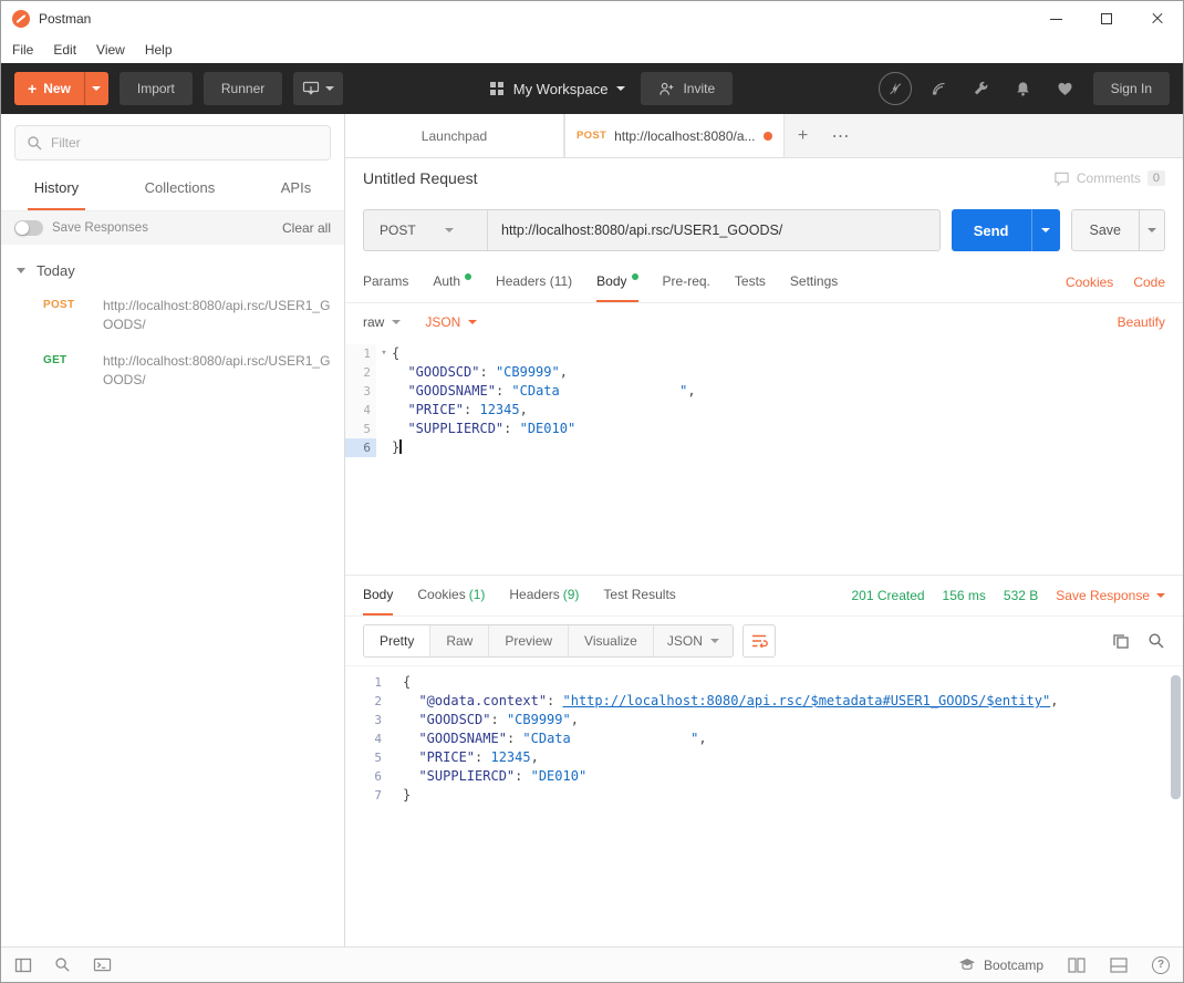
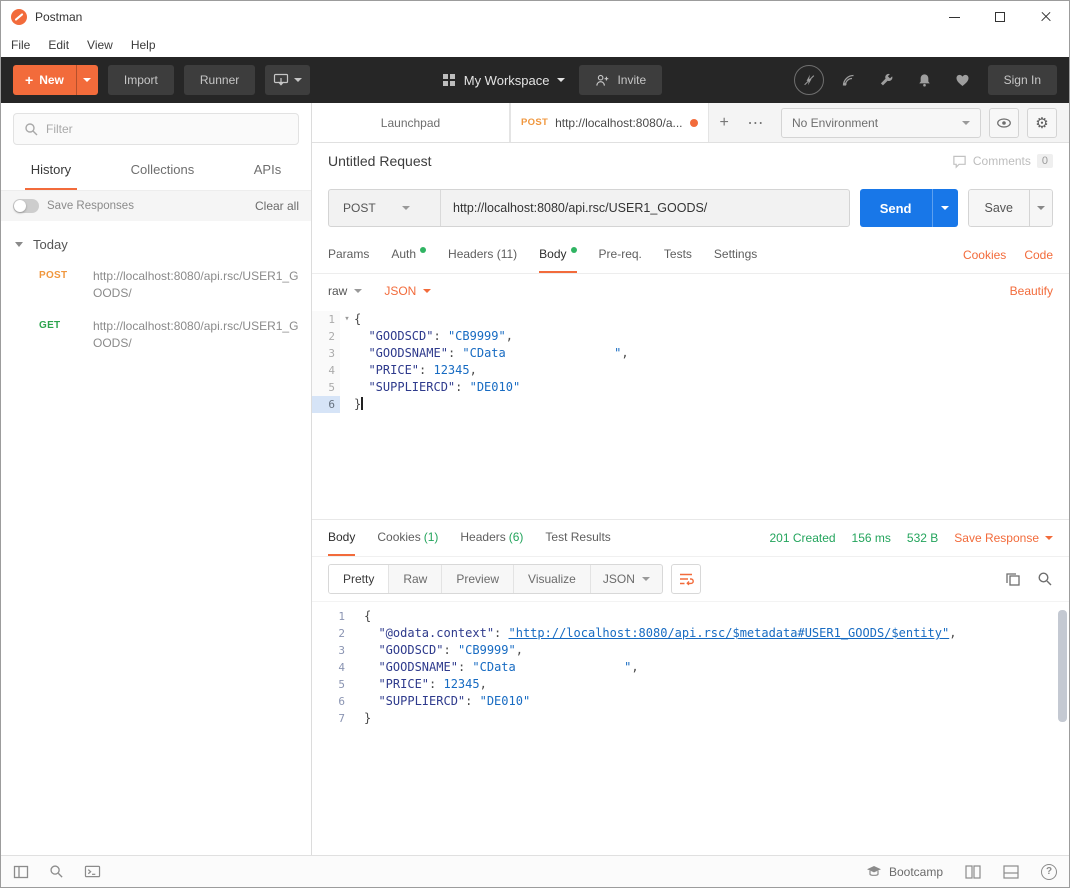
  Postman
  File
  Edit
  View
  Help
  +
  New
  Import
  Runner
  My Workspace
  Invite
  Sign In
  Filter
  History
  Collections
  APIs
  Save Responses
  Clear all
  Today
  POST
  http://localhost:8080/api.rsc/USER1_GOODS/
  GET
  http://localhost:8080/api.rsc/USER1_GOODS/
  Launchpad
  POST
  http://localhost:8080/a...
  +
  ⋯
+ No Environment
+ ⚙
  Untitled Request
  Comments
  0
  POST
  http://localhost:8080/api.rsc/USER1_GOODS/
  Send
  Save
  Params
  Auth
  Headers (11)
  Body
  Pre-req.
  Tests
  Settings
  Cookies
  Code
  raw
  JSON
  Beautify
  1
  ▾
  {
  2
  "GOODSCD": "CB9999",
  3
  "GOODSNAME": "CData ",
  4
  "PRICE": 12345,
  5
  "SUPPLIERCD": "DE010"
  6
  }
  Body
  Cookies
  (1)
  Headers
- (9)
+ (6)
  Test Results
  201 Created
  156 ms
  532 B
  Save Response
  Pretty
  Raw
  Preview
  Visualize
  JSON
  1
  {
  2
  "@odata.context": "http://localhost:8080/api.rsc/$metadata#USER1_GOODS/$entity",
  3
  "GOODSCD": "CB9999",
  4
  "GOODSNAME": "CData ",
  5
  "PRICE": 12345,
  6
  "SUPPLIERCD": "DE010"
  7
  }
  Bootcamp
  ?
